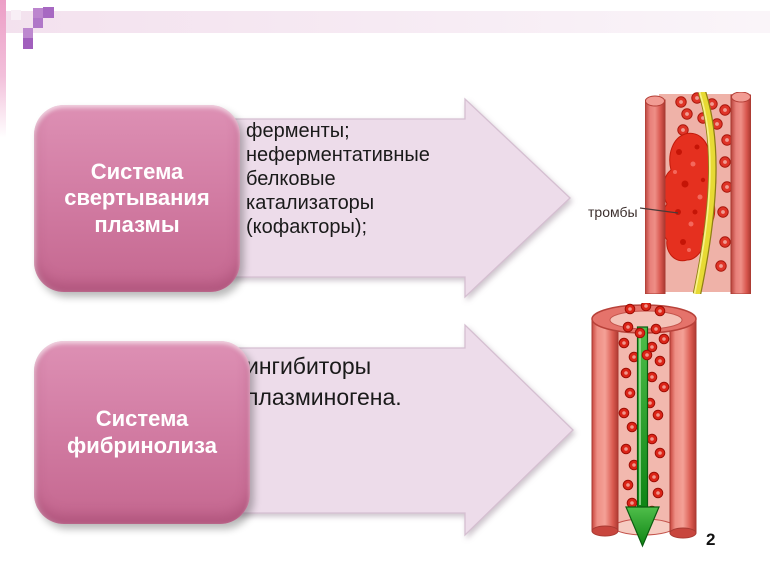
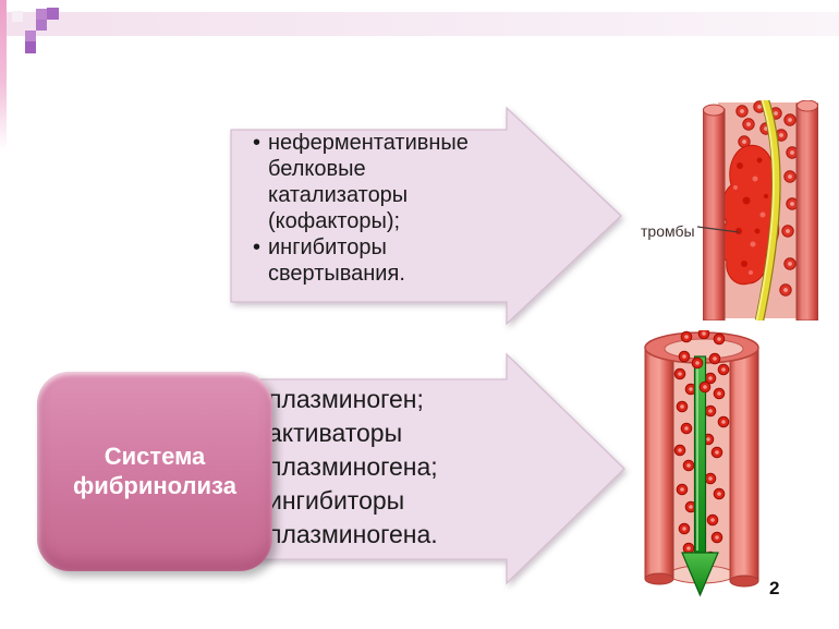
- Система свертывания плазмы
- ферменты;
  неферментативные белковые катализаторы (кофакторы);
+ ингибиторы свертывания.
  тромбы
  Система фибринолиза
+ плазминоген;
+ активаторы плазминогена;
  ингибиторы плазминогена.
  2
